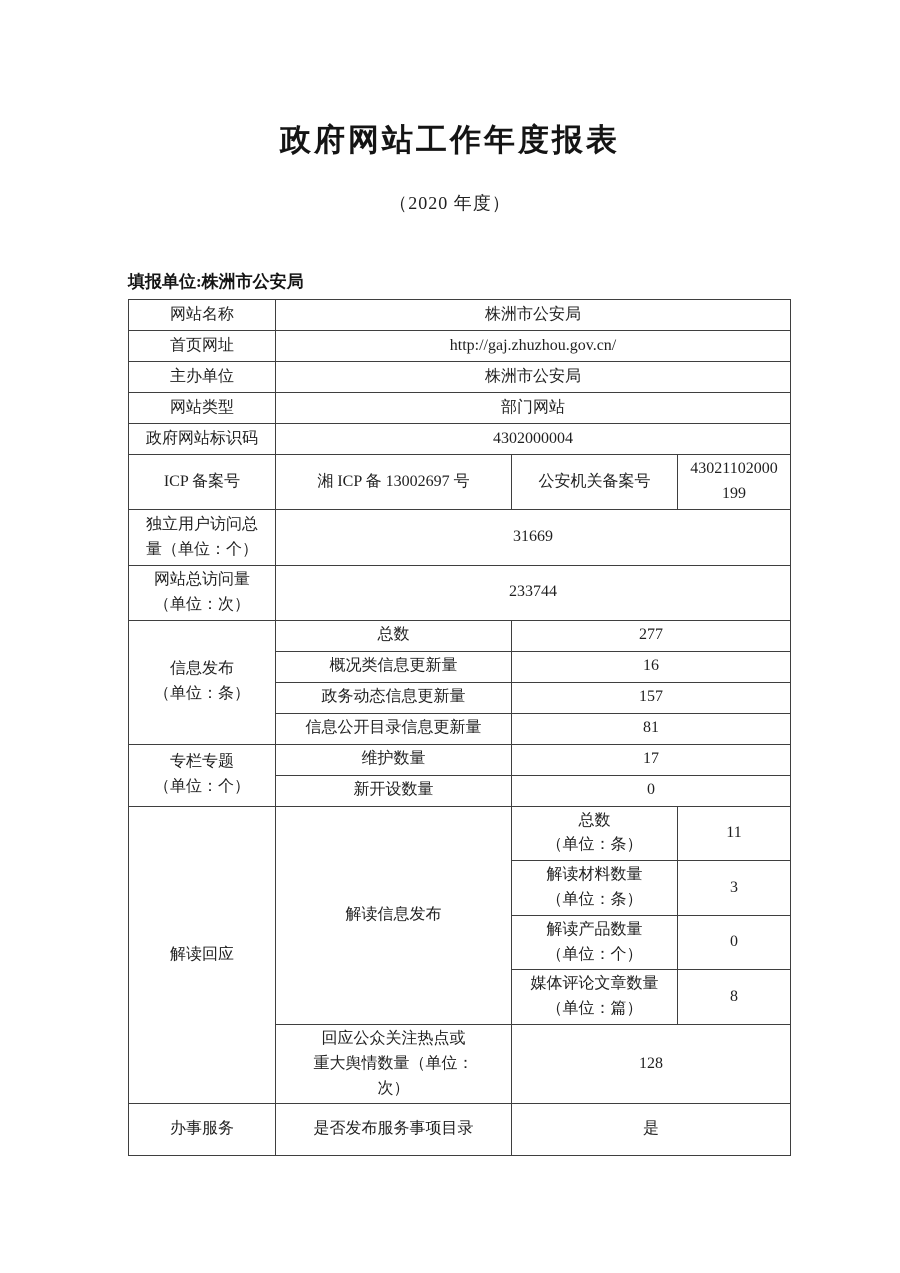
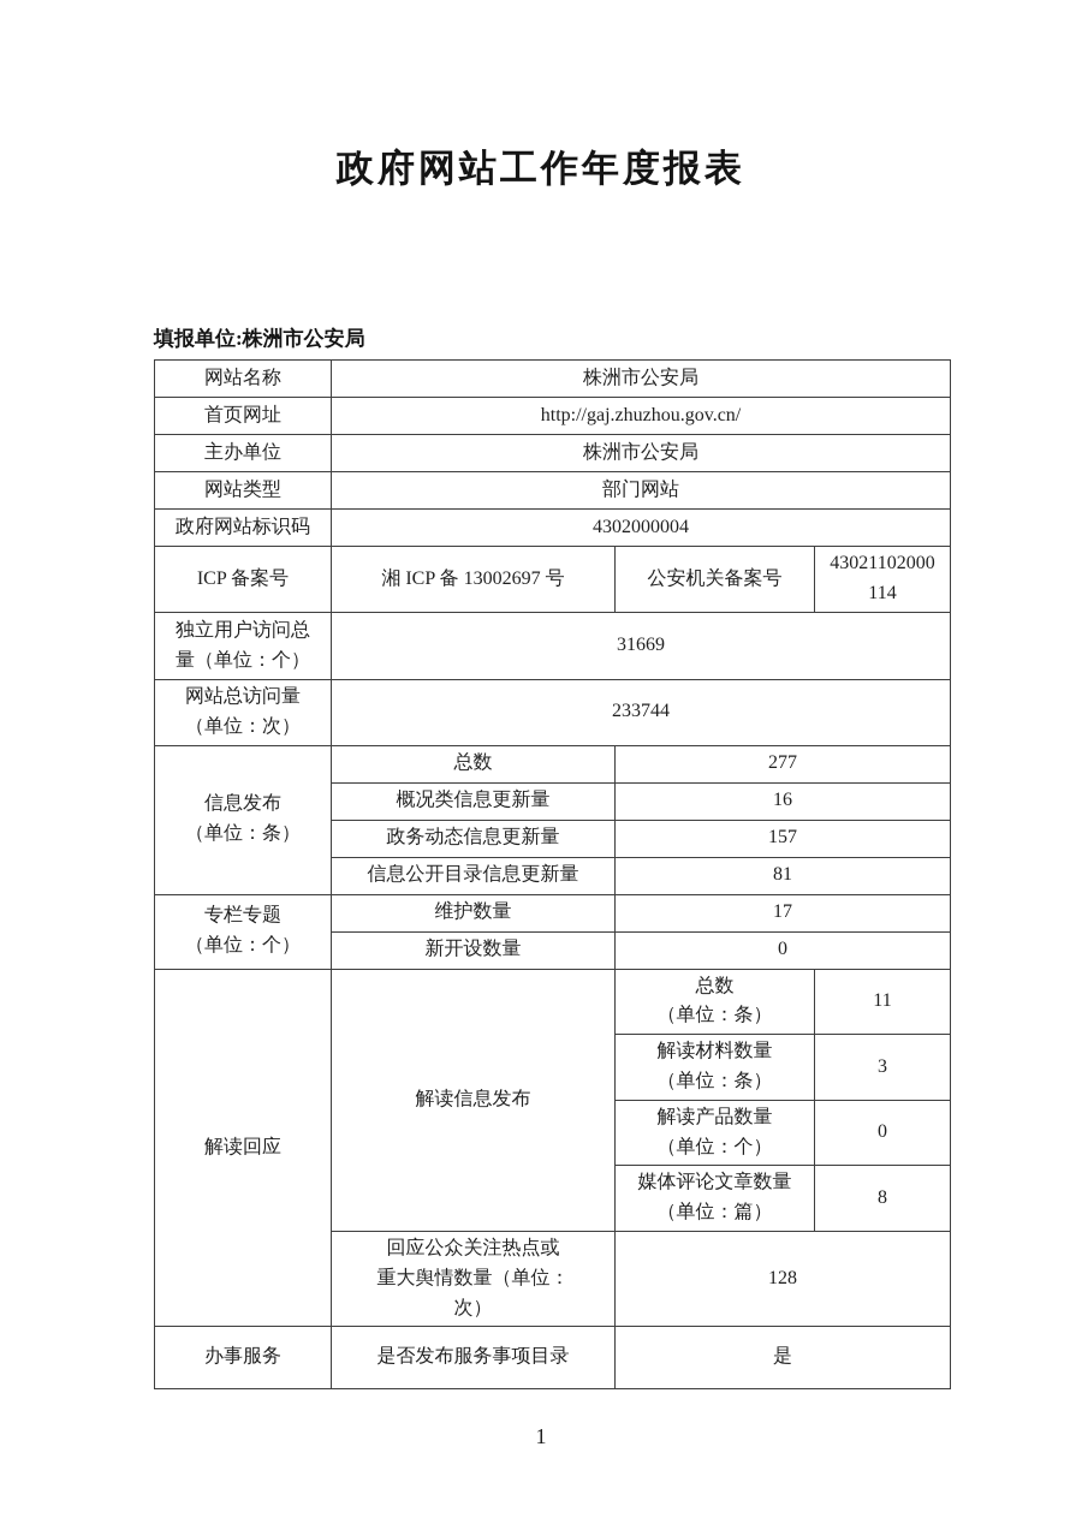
  政府网站工作年度报表
- （2020 年度）
  填报单位:株洲市公安局
  网站名称	株洲市公安局
  首页网址	http://gaj.zhuzhou.gov.cn/
  主办单位	株洲市公安局
  网站类型	部门网站
  政府网站标识码	4302000004
- ICP 备案号	湘 ICP 备 13002697 号	公安机关备案号	43021102000 199
+ ICP 备案号	湘 ICP 备 13002697 号	公安机关备案号	43021102000 114
  独立用户访问总 量（单位：个）	31669
  网站总访问量 （单位：次）	233744
  信息发布 （单位：条）	总数	277
  概况类信息更新量	16
  政务动态信息更新量	157
  信息公开目录信息更新量	81
  专栏专题 （单位：个）	维护数量	17
  新开设数量	0
  解读回应	解读信息发布	总数 （单位：条）	11
  解读材料数量 （单位：条）	3
  解读产品数量 （单位：个）	0
  媒体评论文章数量 （单位：篇）	8
  回应公众关注热点或 重大舆情数量（单位： 次）	128
  办事服务	是否发布服务事项目录	是
+ 1
